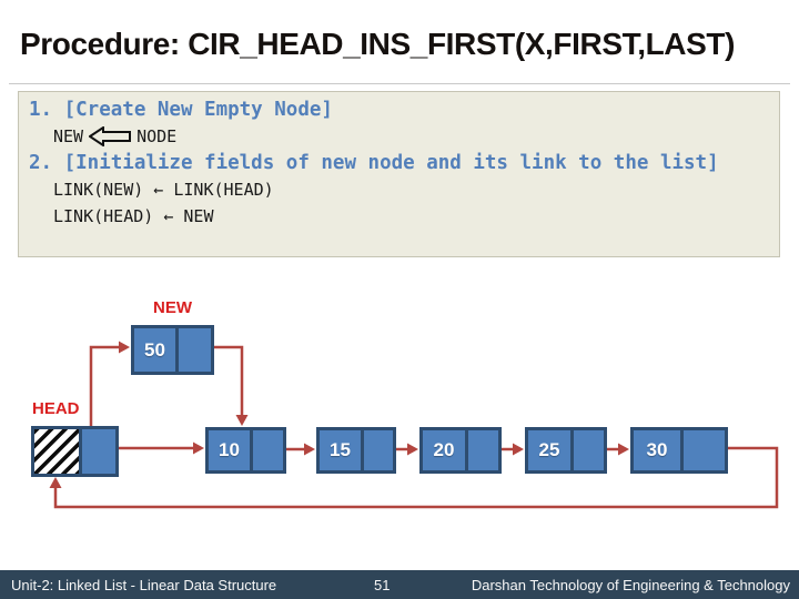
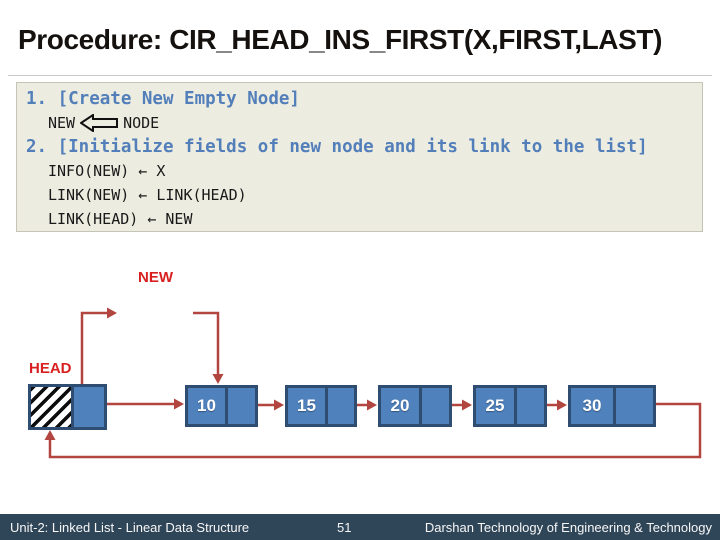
  Procedure: CIR_HEAD_INS_FIRST(X,FIRST,LAST)
  1. [Create New Empty Node]
  NEW
  NODE
  2. [Initialize fields of new node and its link to the list]
+ INFO(NEW) ← X
  LINK(NEW) ← LINK(HEAD)
  LINK(HEAD) ← NEW
  NEW
  HEAD
- 50
  10
  15
  20
  25
  30
  Unit-2: Linked List - Linear Data Structure
  51
  Darshan Technology of Engineering & Technology
